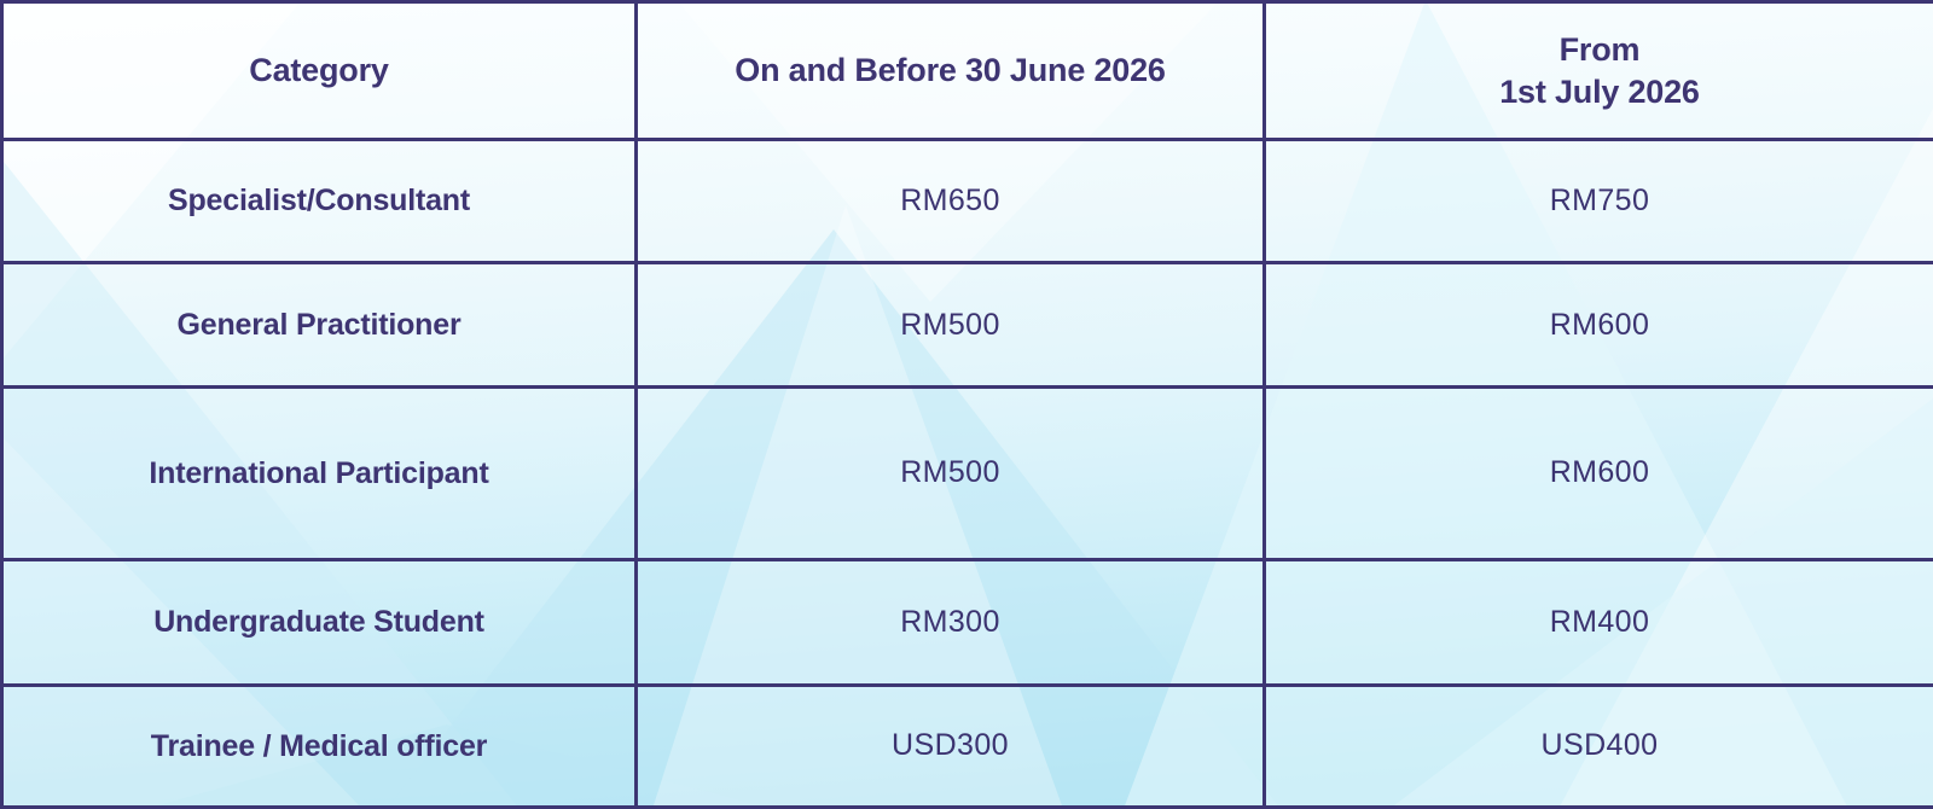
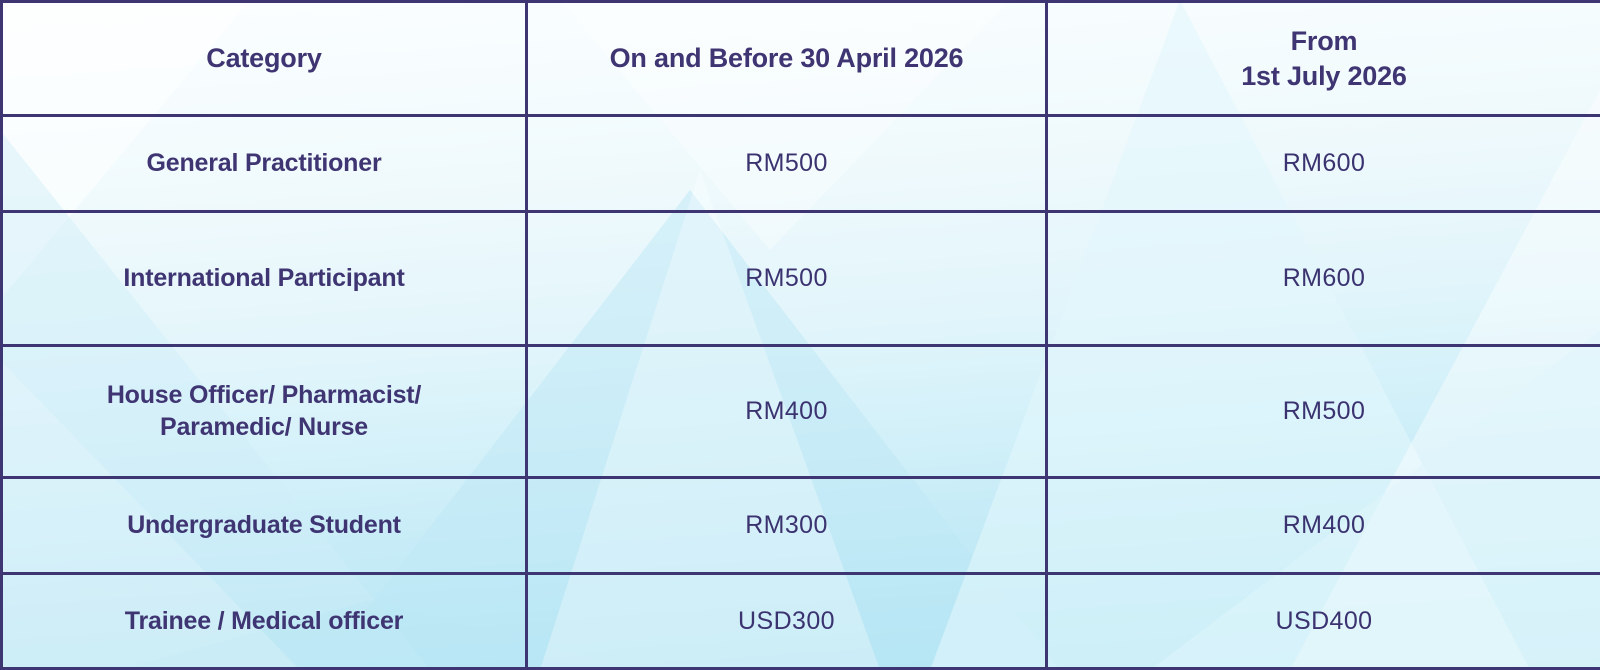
- Category	On and Before 30 June 2026	From 1st July 2026
+ Category	On and Before 30 April 2026	From 1st July 2026
- Specialist/Consultant	RM650	RM750
  General Practitioner	RM500	RM600
  International Participant	RM500	RM600
+ House Officer/ Pharmacist/ Paramedic/ Nurse	RM400	RM500
  Undergraduate Student	RM300	RM400
  Trainee / Medical officer	USD300	USD400
